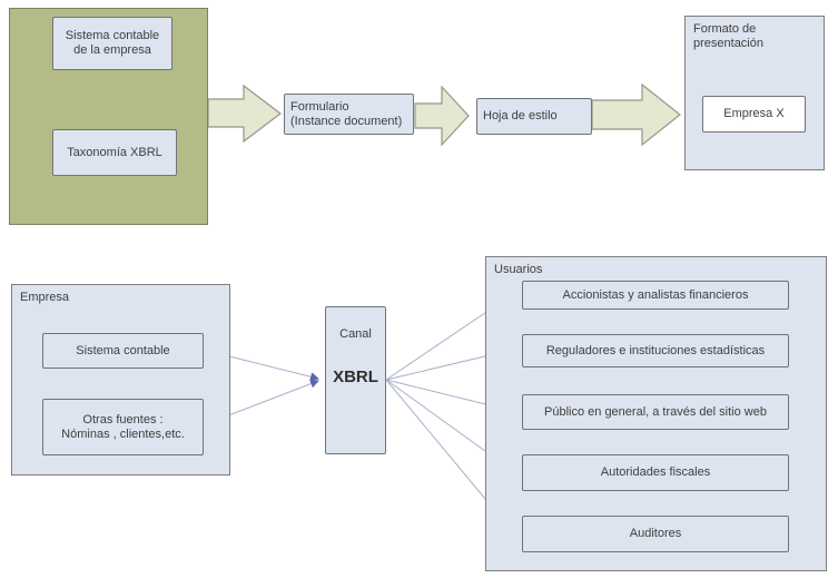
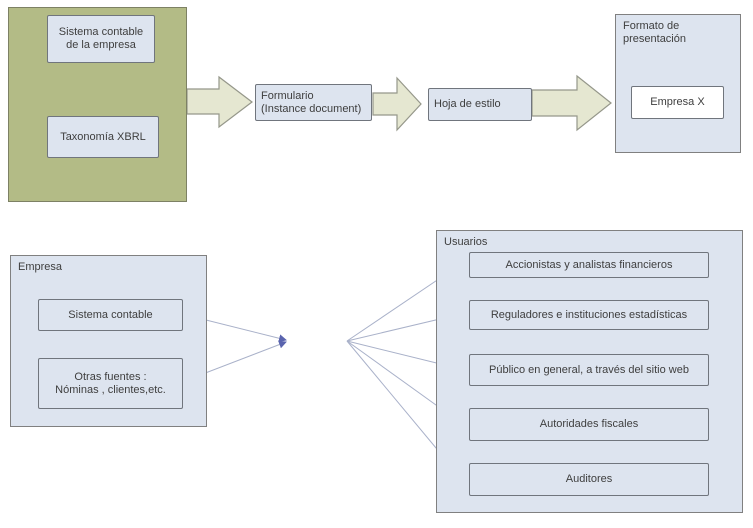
  Sistema contable
  de la empresa
  Taxonomía XBRL
  Formulario
  (Instance document)
  Hoja de estilo
  Formato de
  presentación
  Empresa X
  Empresa
  Sistema contable
  Otras fuentes :
  Nóminas , clientes,etc.
- Canal
- XBRL
  Usuarios
  Accionistas y analistas financieros
  Reguladores e instituciones estadísticas
  Público en general, a través del sitio web
  Autoridades fiscales
  Auditores
